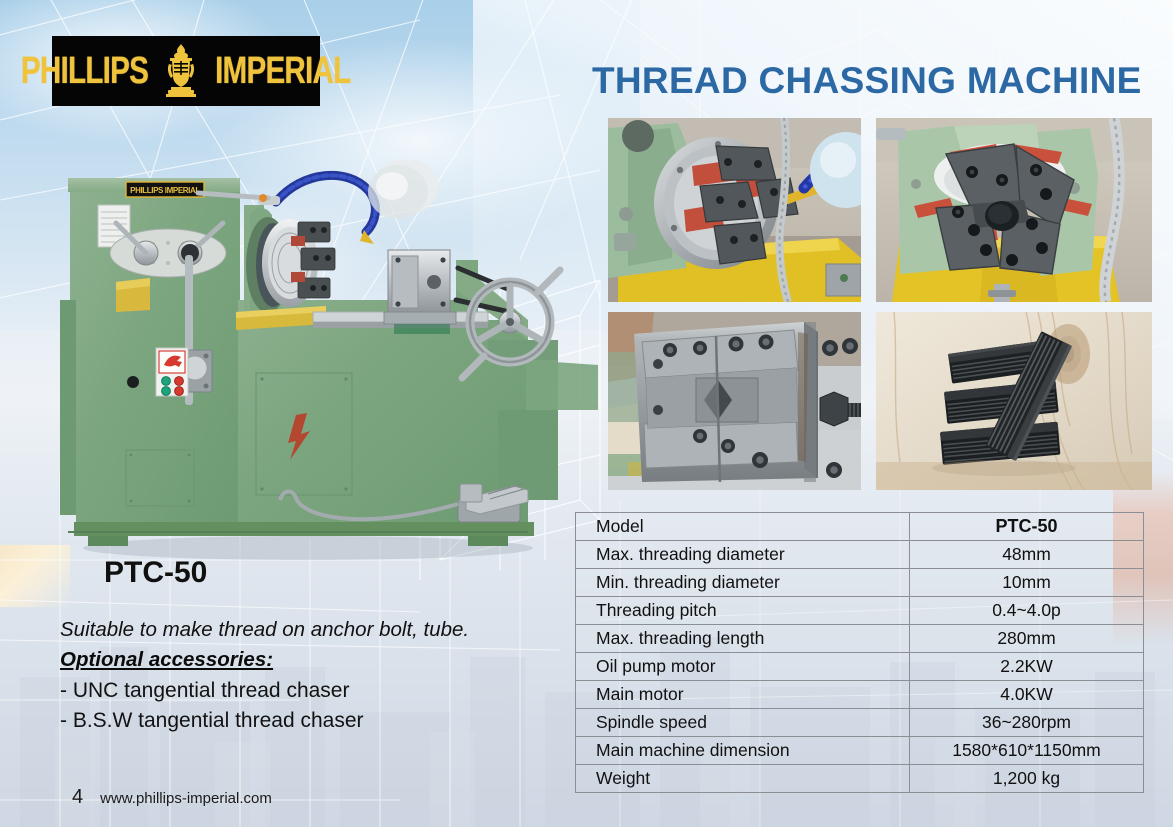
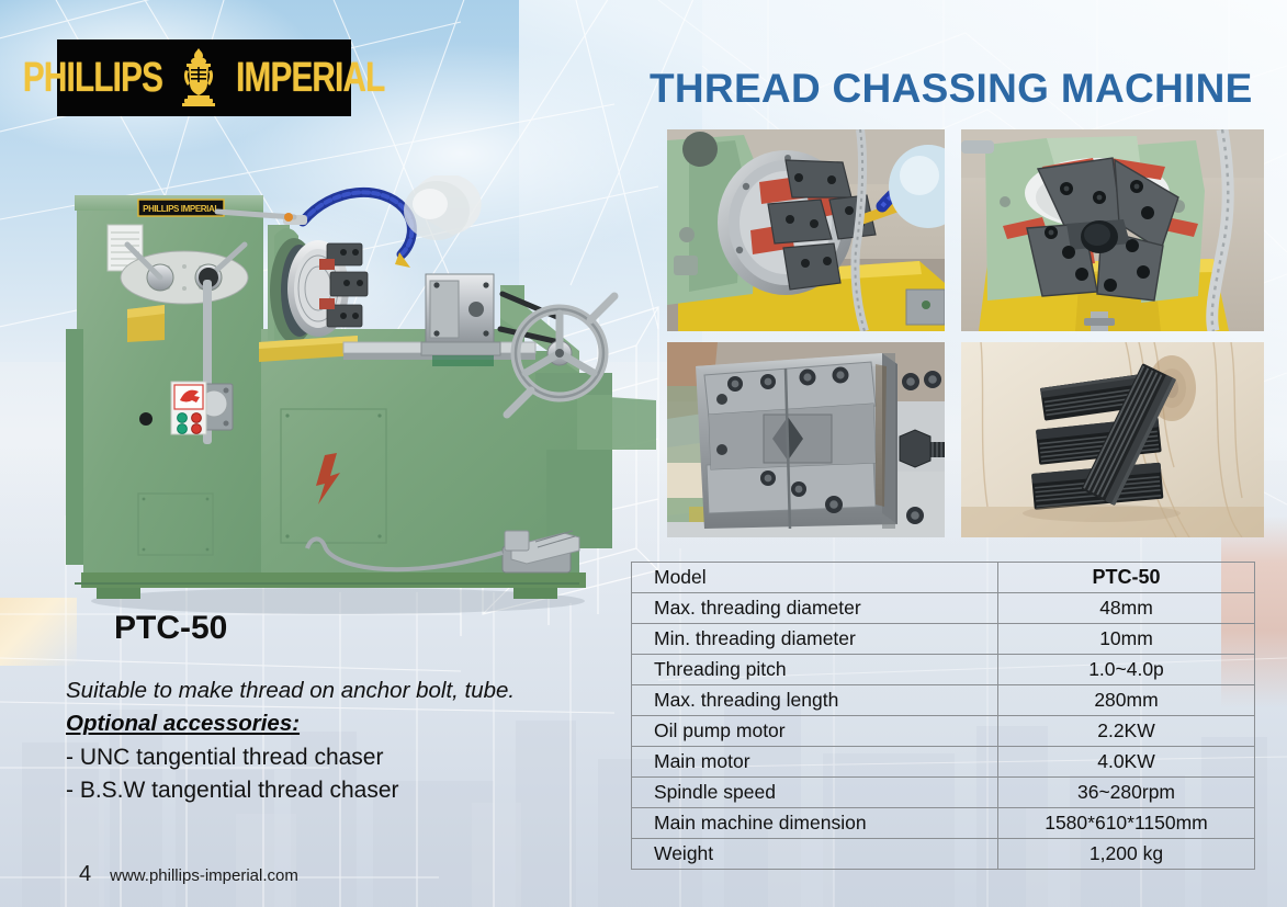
  PHILLIPS
  IMPERIAL
  THREAD CHASSING MACHINE
  PHILLIPS IMPERIAL
  PTC-50
  Suitable to make thread on anchor bolt, tube.
  Optional accessories:
  - UNC tangential thread chaser
  - B.S.W tangential thread chaser
  4
  www.phillips-imperial.com
  Model	PTC-50
  Max. threading diameter	48mm
  Min. threading diameter	10mm
- Threading pitch	0.4~4.0p
+ Threading pitch	1.0~4.0p
  Max. threading length	280mm
  Oil pump motor	2.2KW
  Main motor	4.0KW
  Spindle speed	36~280rpm
  Main machine dimension	1580*610*1150mm
  Weight	1,200 kg
